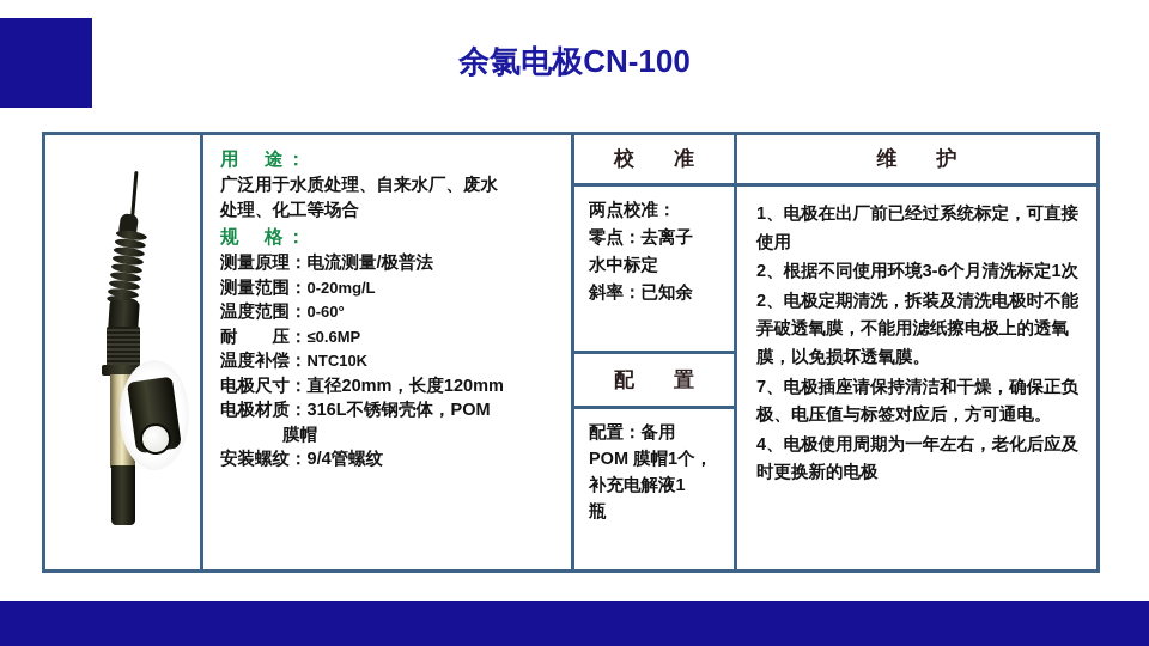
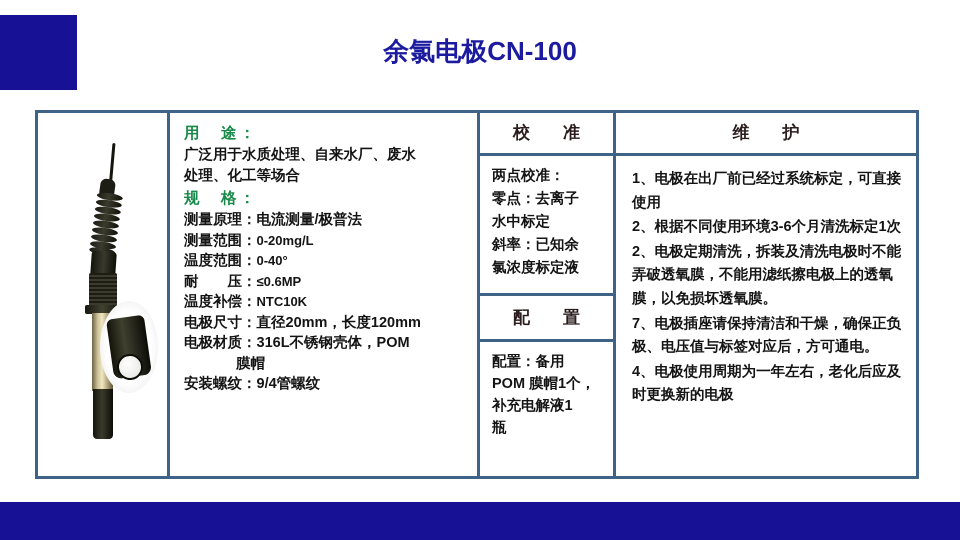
  余氯电极CN-100
  用 途：
  广泛用于水质处理、自来水厂、废水
  处理、化工等场合
  规 格：
  测量原理：电流测量/极普法
  测量范围：0-20mg/L
- 温度范围：0-60°
+ 温度范围：0-40°
  耐 压：≤0.6MP
  温度补偿：NTC10K
  电极尺寸：直径20mm，长度120mm
  电极材质：316L不锈钢壳体，POM
  膜帽
  安装螺纹：9/4管螺纹
  校 准
  两点校准：
  零点：去离子
  水中标定
  斜率：已知余
+ 氯浓度标定液
  配 置
  配置：备用
  POM 膜帽1个，
  补充电解液1
  瓶
  维 护
  1、电极在出厂前已经过系统标定，可直接使用
  2、根据不同使用环境3-6个月清洗标定1次
  2、电极定期清洗，拆装及清洗电极时不能弄破透氧膜，不能用滤纸擦电极上的透氧膜，以免损坏透氧膜。
  7、电极插座请保持清洁和干燥，确保正负极、电压值与标签对应后，方可通电。
  4、电极使用周期为一年左右，老化后应及时更换新的电极
